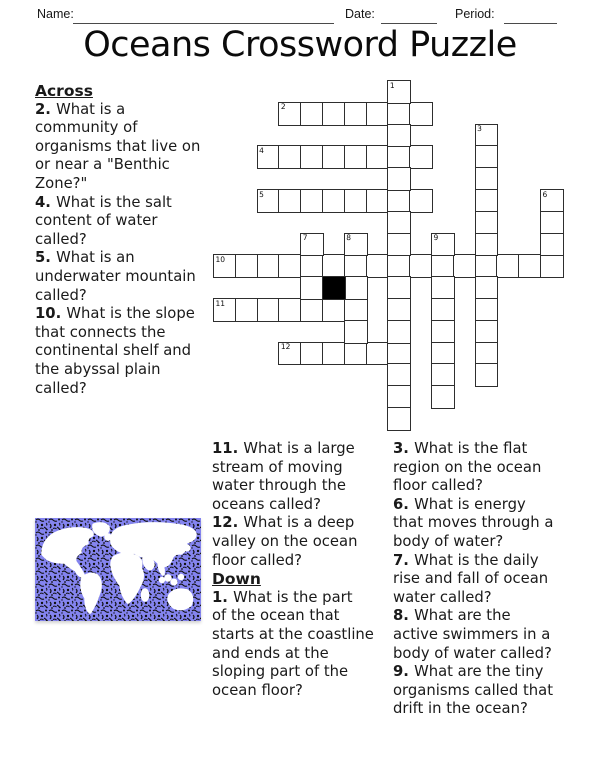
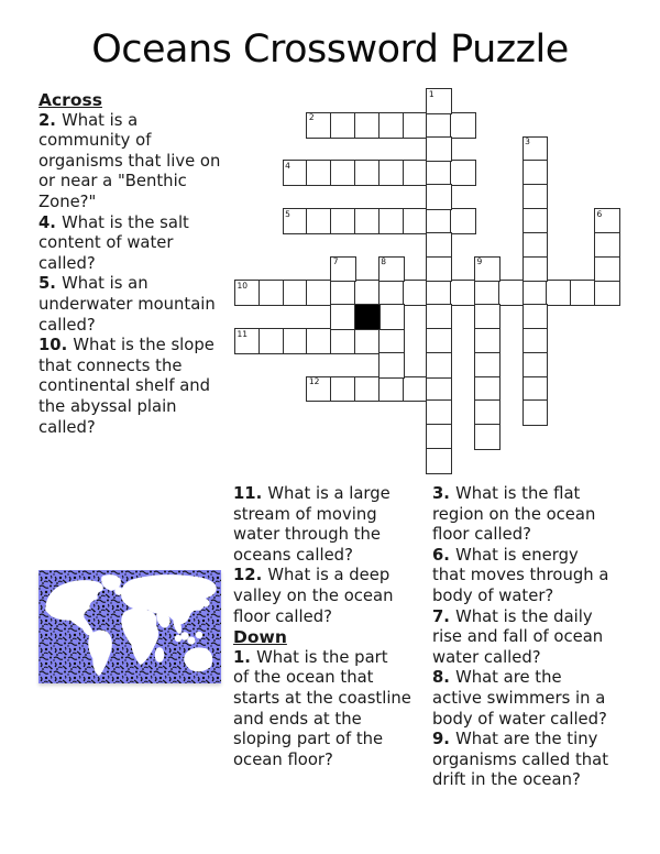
- Name:
- Date:
- Period:
  Oceans Crossword Puzzle
  Across
  2. What is a
  community of
  organisms that live on
  or near a "Benthic
  Zone?"
  4. What is the salt
  content of water
  called?
  5. What is an
  underwater mountain
  called?
  10. What is the slope
  that connects the
  continental shelf and
  the abyssal plain
  called?
  2
  4
  5
  10
  11
  12
  1
  3
  6
  7
  8
  9
  11. What is a large
  stream of moving
  water through the
  oceans called?
  12. What is a deep
  valley on the ocean
  floor called?
  Down
  1. What is the part
  of the ocean that
  starts at the coastline
  and ends at the
  sloping part of the
  ocean floor?
  3. What is the flat
  region on the ocean
  floor called?
  6. What is energy
  that moves through a
  body of water?
  7. What is the daily
  rise and fall of ocean
  water called?
  8. What are the
  active swimmers in a
  body of water called?
  9. What are the tiny
  organisms called that
  drift in the ocean?
